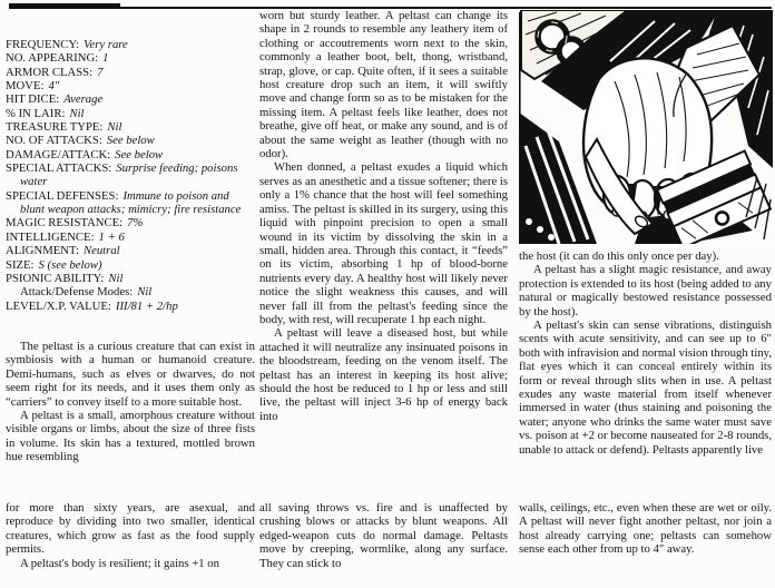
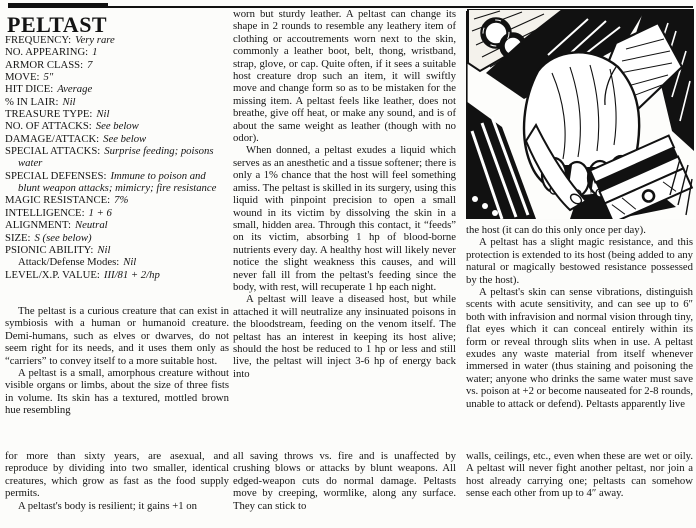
+ PELTAST
  FREQUENCY: Very rare
  NO. APPEARING: 1
  ARMOR CLASS: 7
- MOVE: 4″
+ MOVE: 5″
  HIT DICE: Average
  % IN LAIR: Nil
  TREASURE TYPE: Nil
  NO. OF ATTACKS: See below
  DAMAGE/ATTACK: See below
  SPECIAL ATTACKS: Surprise feeding; poisons water
  SPECIAL DEFENSES: Immune to poison and blunt weapon attacks; mimicry; fire resistance
  MAGIC RESISTANCE: 7%
  INTELLIGENCE: 1 + 6
  ALIGNMENT: Neutral
  SIZE: S (see below)
  PSIONIC ABILITY: Nil
  Attack/Defense Modes: Nil
  LEVEL/X.P. VALUE: III/81 + 2/hp
  The peltast is a curious creature that can exist in symbiosis with a human or humanoid creature. Demi-humans, such as elves or dwarves, do not seem right for its needs, and it uses them only as “carriers” to convey itself to a more suitable host.
  A peltast is a small, amorphous creature without visible organs or limbs, about the size of three fists in volume. Its skin has a textured, mottled brown hue resembling
  worn but sturdy leather. A peltast can change its shape in 2 rounds to resemble any leathery item of clothing or accoutrements worn next to the skin, commonly a leather boot, belt, thong, wristband, strap, glove, or cap. Quite often, if it sees a suitable host creature drop such an item, it will swiftly move and change form so as to be mistaken for the missing item. A peltast feels like leather, does not breathe, give off heat, or make any sound, and is of about the same weight as leather (though with no odor).
  When donned, a peltast exudes a liquid which serves as an anesthetic and a tissue softener; there is only a 1% chance that the host will feel something amiss. The peltast is skilled in its surgery, using this liquid with pinpoint precision to open a small wound in its victim by dissolving the skin in a small, hidden area. Through this contact, it “feeds” on its victim, absorbing 1 hp of blood-borne nutrients every day. A healthy host will likely never notice the slight weakness this causes, and will never fall ill from the peltast's feeding since the body, with rest, will recuperate 1 hp each night.
  A peltast will leave a diseased host, but while attached it will neutralize any insinuated poisons in the bloodstream, feeding on the venom itself. The peltast has an interest in keeping its host alive; should the host be reduced to 1 hp or less and still live, the peltast will inject 3-6 hp of energy back into
  the host (it can do this only once per day).
- A peltast has a slight magic resistance, and away protection is extended to its host (being added to any natural or magically bestowed resistance possessed by the host).
+ A peltast has a slight magic resistance, and this protection is extended to its host (being added to any natural or magically bestowed resistance possessed by the host).
  A peltast's skin can sense vibrations, distinguish scents with acute sensitivity, and can see up to 6″ both with infravision and normal vision through tiny, flat eyes which it can conceal entirely within its form or reveal through slits when in use. A peltast exudes any waste material from itself whenever immersed in water (thus staining and poisoning the water; anyone who drinks the same water must save vs. poison at +2 or become nauseated for 2-8 rounds, unable to attack or defend). Peltasts apparently live
  for more than sixty years, are asexual, and reproduce by dividing into two smaller, identical creatures, which grow as fast as the food supply permits.
  A peltast's body is resilient; it gains +1 on
  all saving throws vs. fire and is unaffected by crushing blows or attacks by blunt weapons. All edged-weapon cuts do normal damage. Peltasts move by creeping, wormlike, along any surface. They can stick to
  walls, ceilings, etc., even when these are wet or oily. A peltast will never fight another peltast, nor join a host already carrying one; peltasts can somehow sense each other from up to 4″ away.
